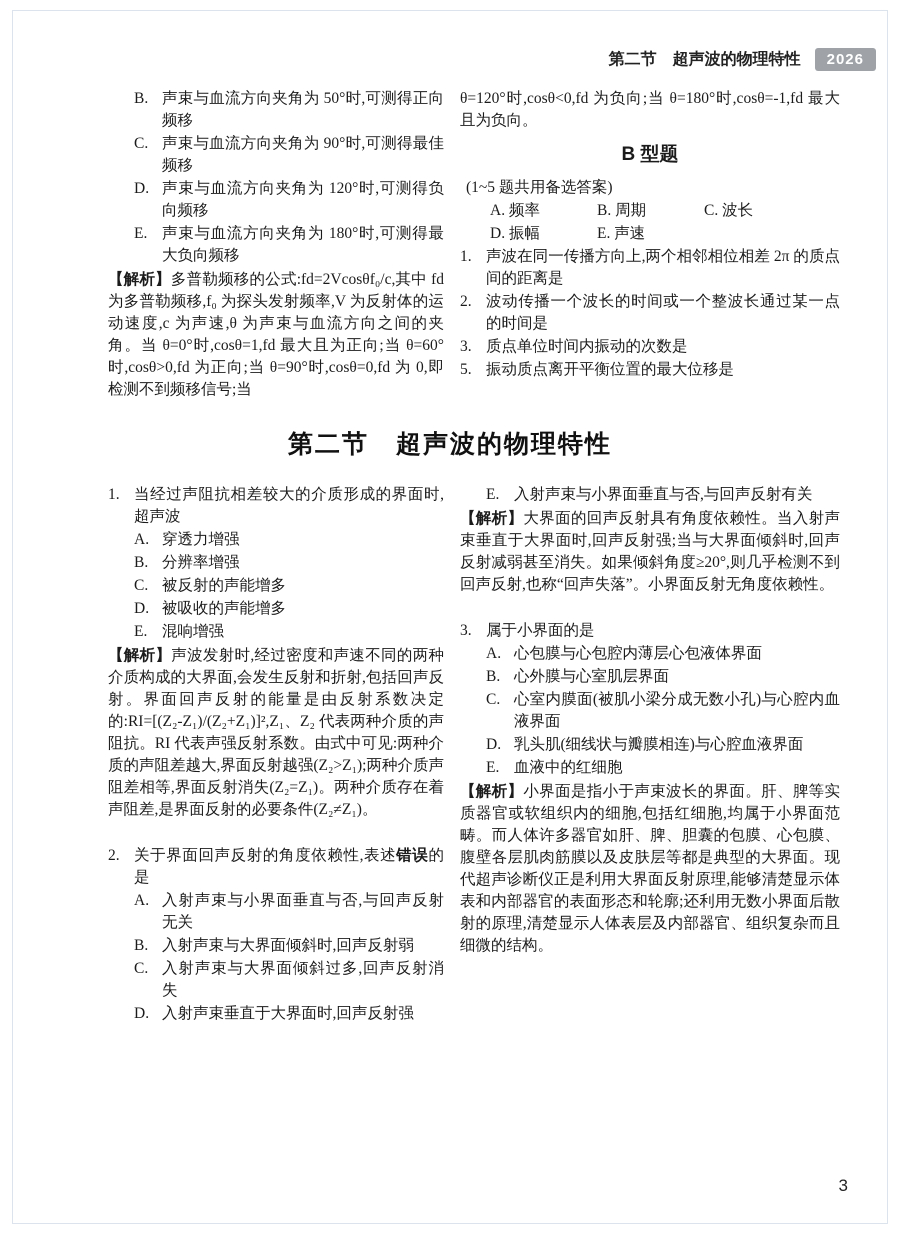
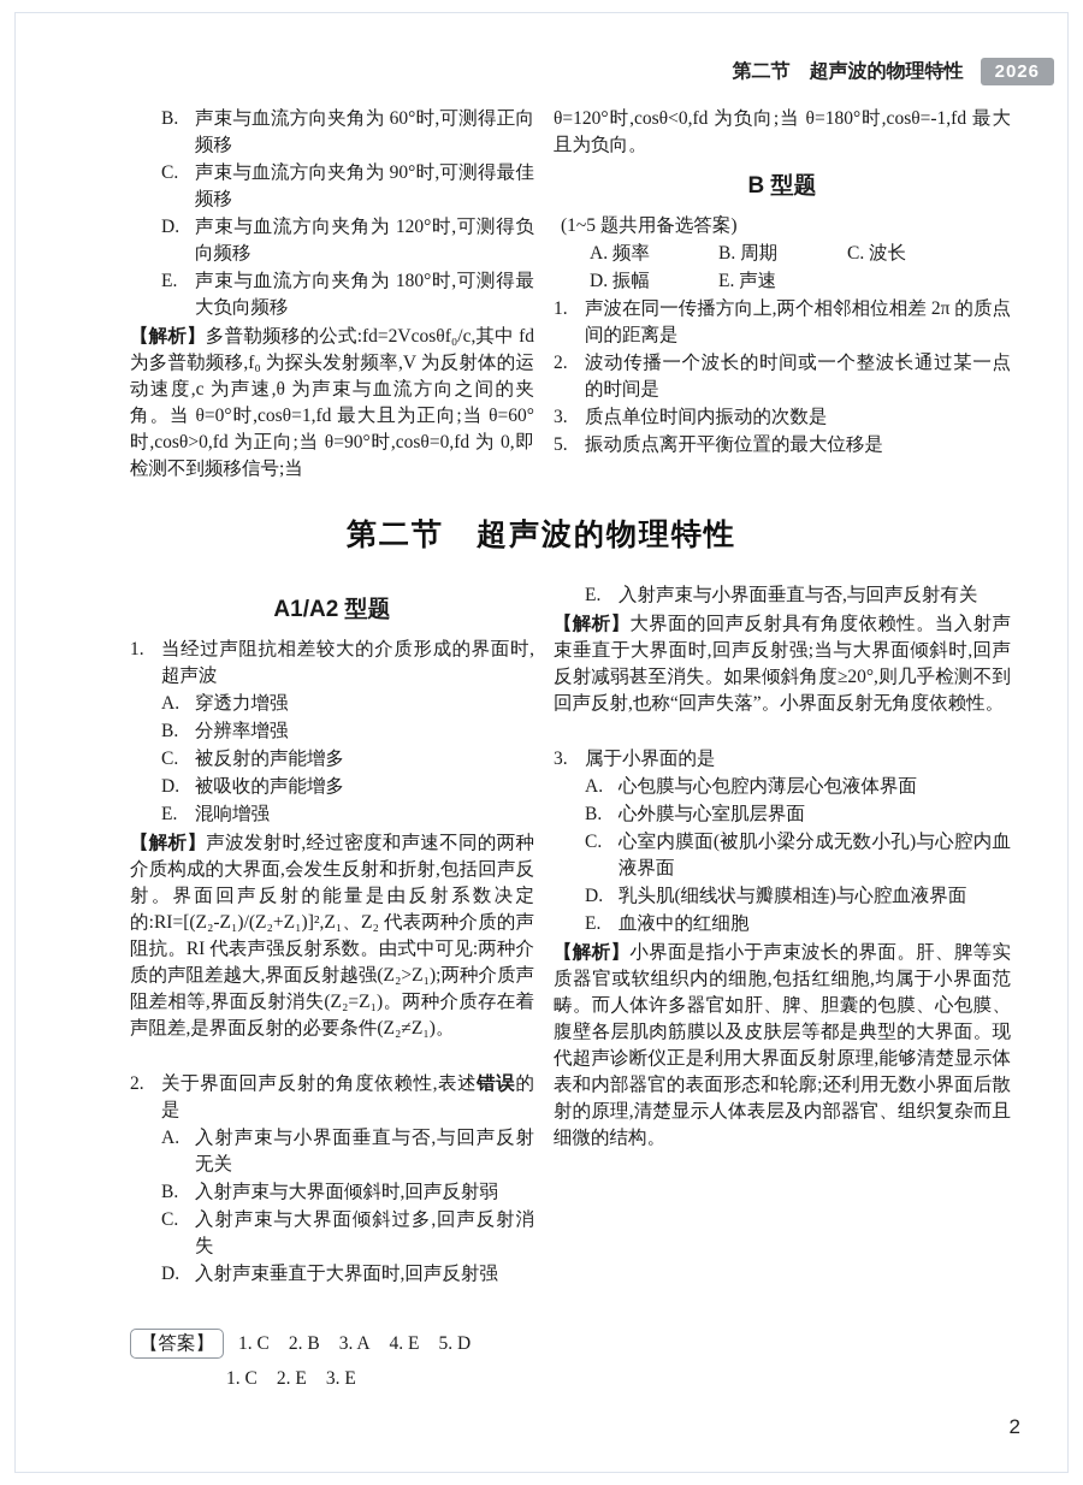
  第二节 超声波的物理特性
  2026
  B.
- 声束与血流方向夹角为 50°时,可测得正向频移
+ 声束与血流方向夹角为 60°时,可测得正向频移
  C.
  声束与血流方向夹角为 90°时,可测得最佳频移
  D.
  声束与血流方向夹角为 120°时,可测得负向频移
  E.
  声束与血流方向夹角为 180°时,可测得最大负向频移
  【解析】多普勒频移的公式:fd=2Vcosθf₀/c,其中 fd 为多普勒频移,f₀ 为探头发射频率,V 为反射体的运动速度,c 为声速,θ 为声束与血流方向之间的夹角。当 θ=0°时,cosθ=1,fd 最大且为正向;当 θ=60°时,cosθ>0,fd 为正向;当 θ=90°时,cosθ=0,fd 为 0,即检测不到频移信号;当
  θ=120°时,cosθ<0,fd 为负向;当 θ=180°时,cosθ=-1,fd 最大且为负向。
  B 型题
  (1~5 题共用备选答案)
  A. 频率
  B. 周期
  C. 波长
  D. 振幅
  E. 声速
  1.
  声波在同一传播方向上,两个相邻相位相差 2π 的质点间的距离是
  2.
  波动传播一个波长的时间或一个整波长通过某一点的时间是
  3.
  质点单位时间内振动的次数是
  5.
  振动质点离开平衡位置的最大位移是
  第二节 超声波的物理特性
+ A1/A2 型题
  1.
  当经过声阻抗相差较大的介质形成的界面时,超声波
  A.
  穿透力增强
  B.
  分辨率增强
  C.
  被反射的声能增多
  D.
  被吸收的声能增多
  E.
  混响增强
  【解析】声波发射时,经过密度和声速不同的两种介质构成的大界面,会发生反射和折射,包括回声反射。界面回声反射的能量是由反射系数决定的:RI=[(Z₂-Z₁)/(Z₂+Z₁)]²,Z₁、Z₂ 代表两种介质的声阻抗。RI 代表声强反射系数。由式中可见:两种介质的声阻差越大,界面反射越强(Z₂>Z₁);两种介质声阻差相等,界面反射消失(Z₂=Z₁)。两种介质存在着声阻差,是界面反射的必要条件(Z₂≠Z₁)。
  2.
  关于界面回声反射的角度依赖性,表述错误的是
  A.
  入射声束与小界面垂直与否,与回声反射无关
  B.
  入射声束与大界面倾斜时,回声反射弱
  C.
  入射声束与大界面倾斜过多,回声反射消失
  D.
  入射声束垂直于大界面时,回声反射强
  E.
  入射声束与小界面垂直与否,与回声反射有关
  【解析】大界面的回声反射具有角度依赖性。当入射声束垂直于大界面时,回声反射强;当与大界面倾斜时,回声反射减弱甚至消失。如果倾斜角度≥20°,则几乎检测不到回声反射,也称“回声失落”。小界面反射无角度依赖性。
  3.
  属于小界面的是
  A.
  心包膜与心包腔内薄层心包液体界面
  B.
  心外膜与心室肌层界面
  C.
  心室内膜面(被肌小梁分成无数小孔)与心腔内血液界面
  D.
  乳头肌(细线状与瓣膜相连)与心腔血液界面
  E.
  血液中的红细胞
  【解析】小界面是指小于声束波长的界面。肝、脾等实质器官或软组织内的细胞,包括红细胞,均属于小界面范畴。而人体许多器官如肝、脾、胆囊的包膜、心包膜、腹壁各层肌肉筋膜以及皮肤层等都是典型的大界面。现代超声诊断仪正是利用大界面反射原理,能够清楚显示体表和内部器官的表面形态和轮廓;还利用无数小界面后散射的原理,清楚显示人体表层及内部器官、组织复杂而且细微的结构。
+ 【答案】
+ 1. C 2. B 3. A 4. E 5. D
+ 1. C 2. E 3. E
- 3
+ 2
